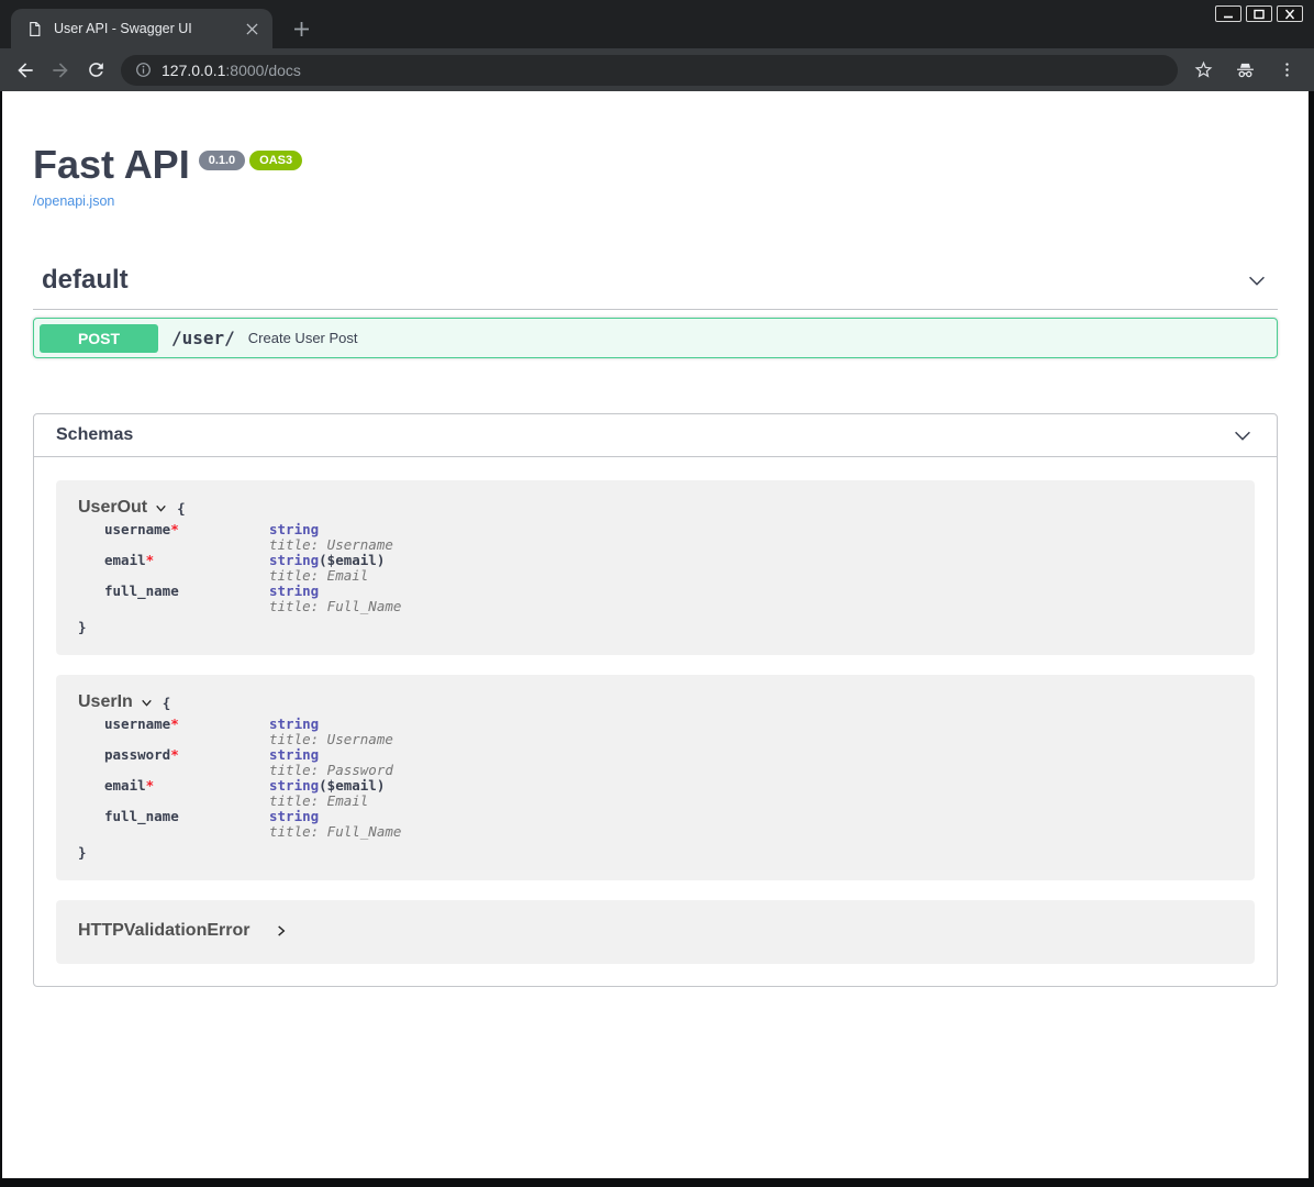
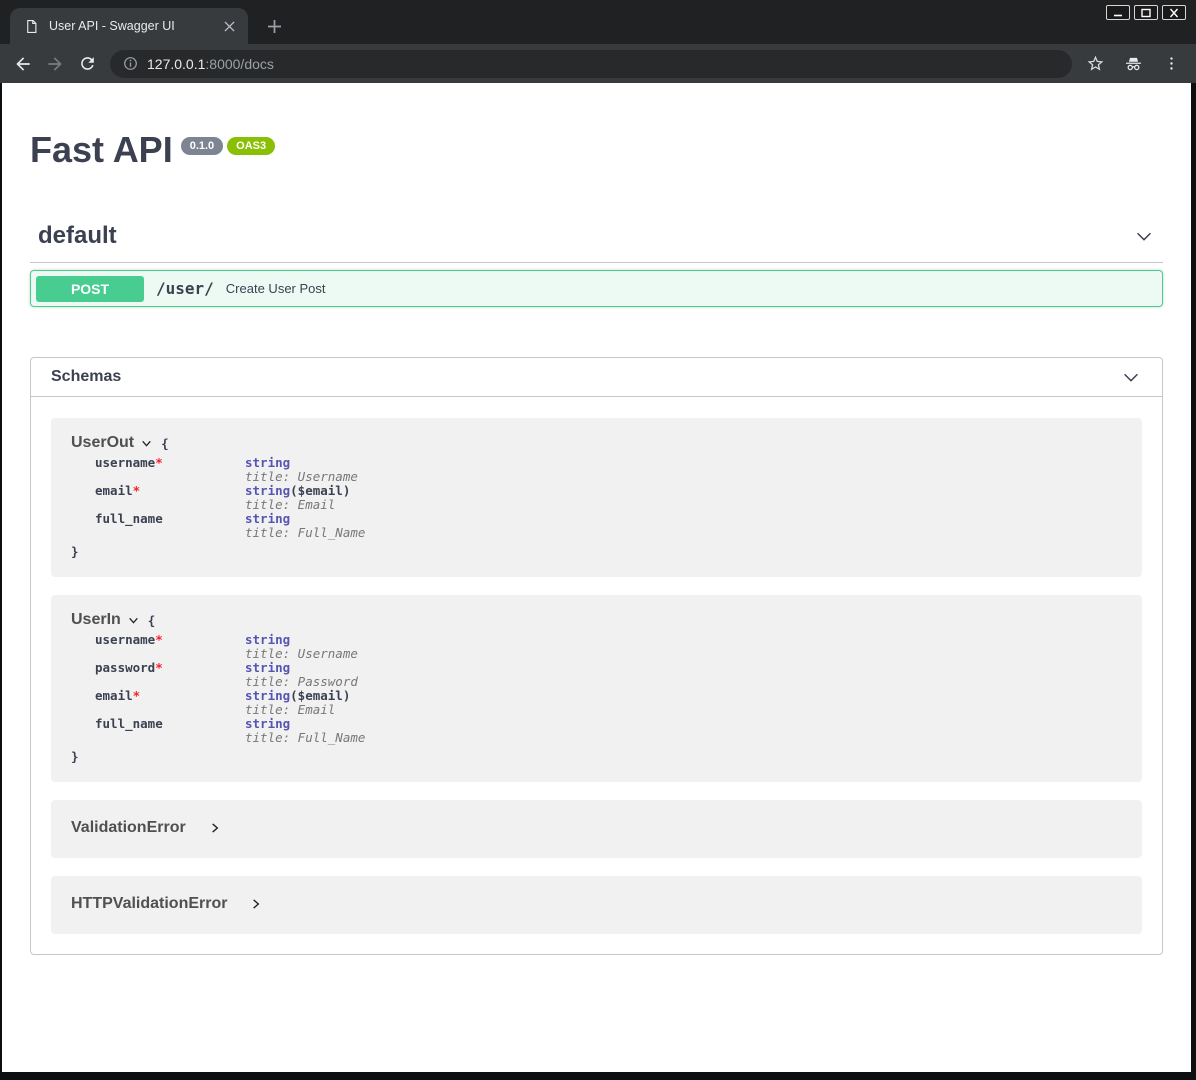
  User API - Swagger UI
  127.0.0.1:8000/docs
  Fast API 0.1.0 OAS3
- /openapi.json
  default
  POST
  /user/
  Create User Post
  Schemas
  UserOut
  {
  username*	stringtitle: Username
  email*	string($email)title: Email
  full_name	stringtitle: Full_Name
  }
  UserIn
  {
  username*	stringtitle: Username
  password*	stringtitle: Password
  email*	string($email)title: Email
  full_name	stringtitle: Full_Name
  }
+ ValidationError
  HTTPValidationError
